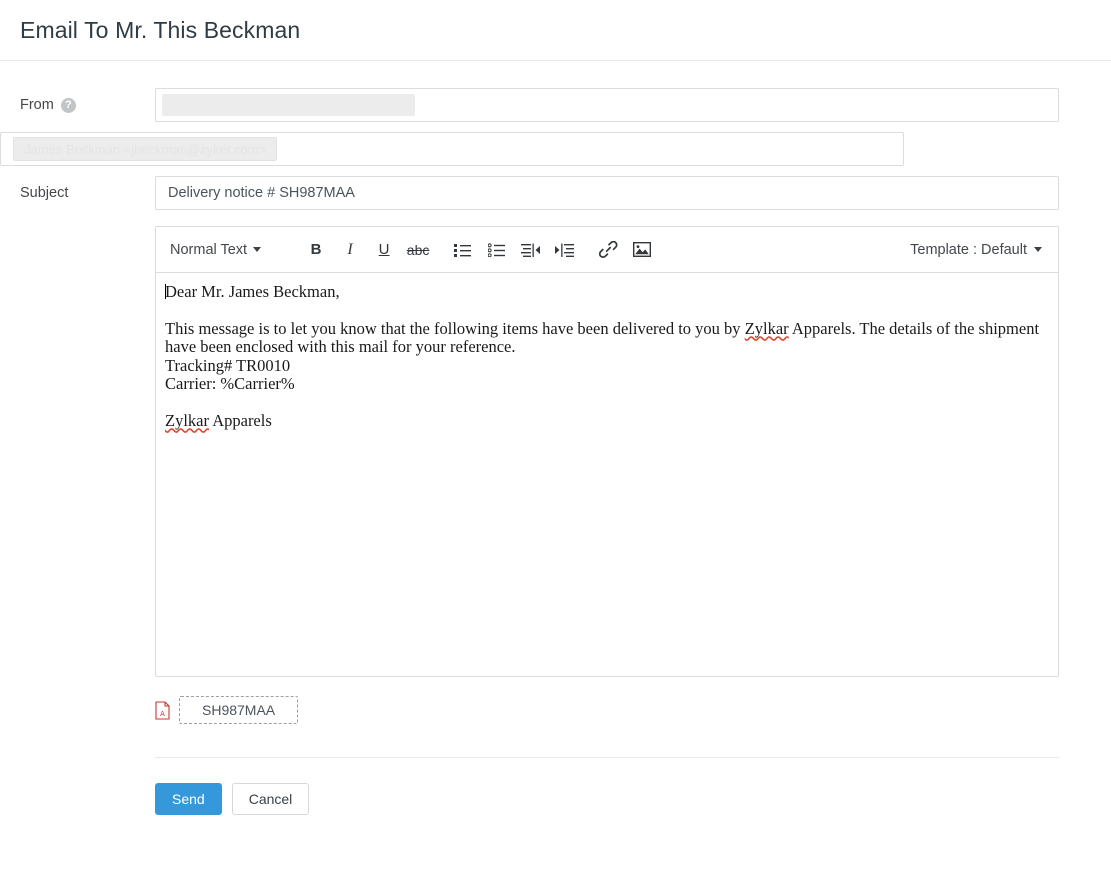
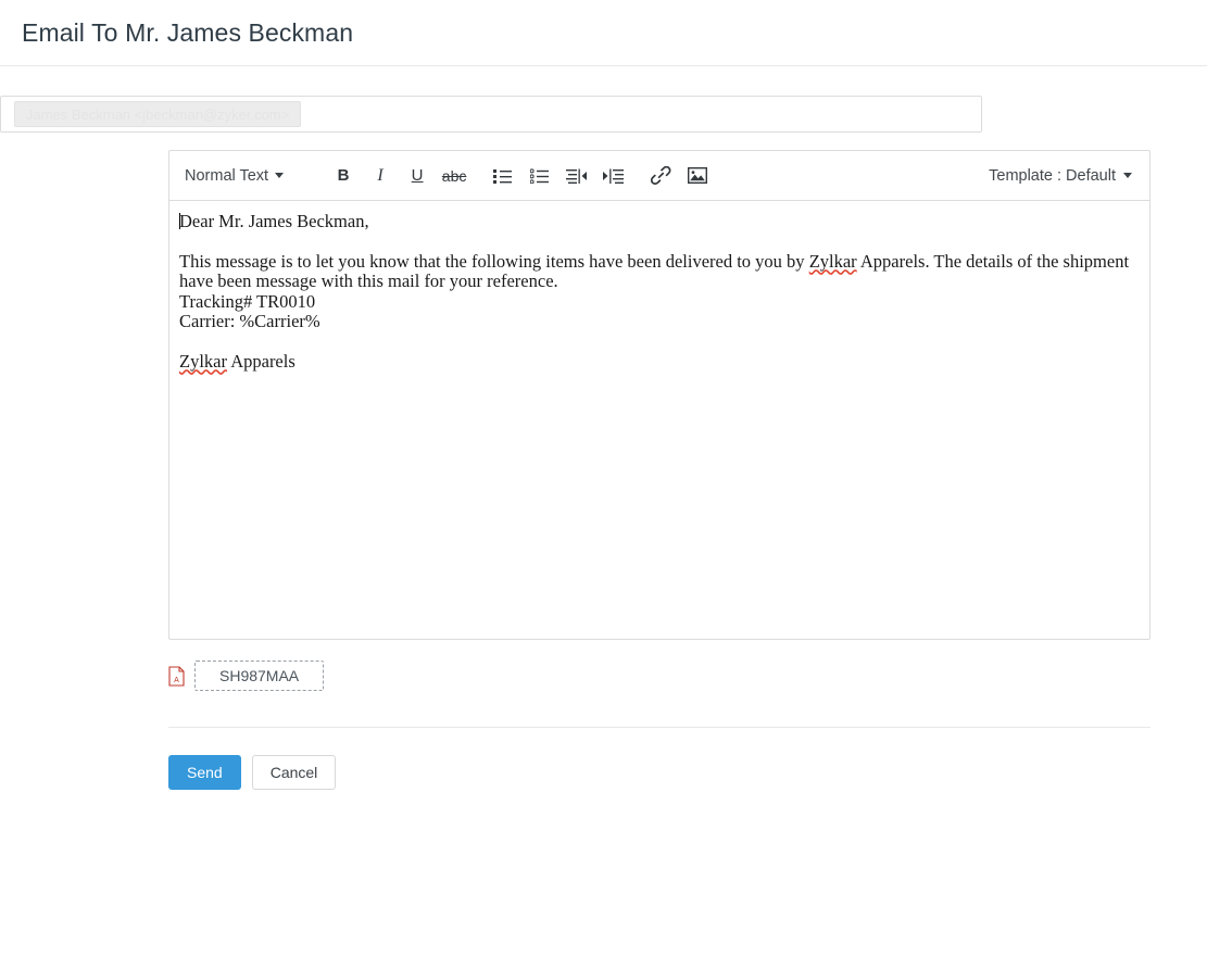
- Email To Mr. This Beckman
+ Email To Mr. James Beckman
- From
- ?
- Subject
- Delivery notice # SH987MAA
  Normal Text
  B
  I
  U
  abc
  Template : Default
  Dear Mr. James Beckman,
- This message is to let you know that the following items have been delivered to you by Zylkar Apparels. The details of the shipment have been enclosed with this mail for your reference.
+ This message is to let you know that the following items have been delivered to you by Zylkar Apparels. The details of the shipment have been message with this mail for your reference.
  Tracking# TR0010
  Carrier: %Carrier%
  Zylkar Apparels
  SH987MAA
  Send
  Cancel
